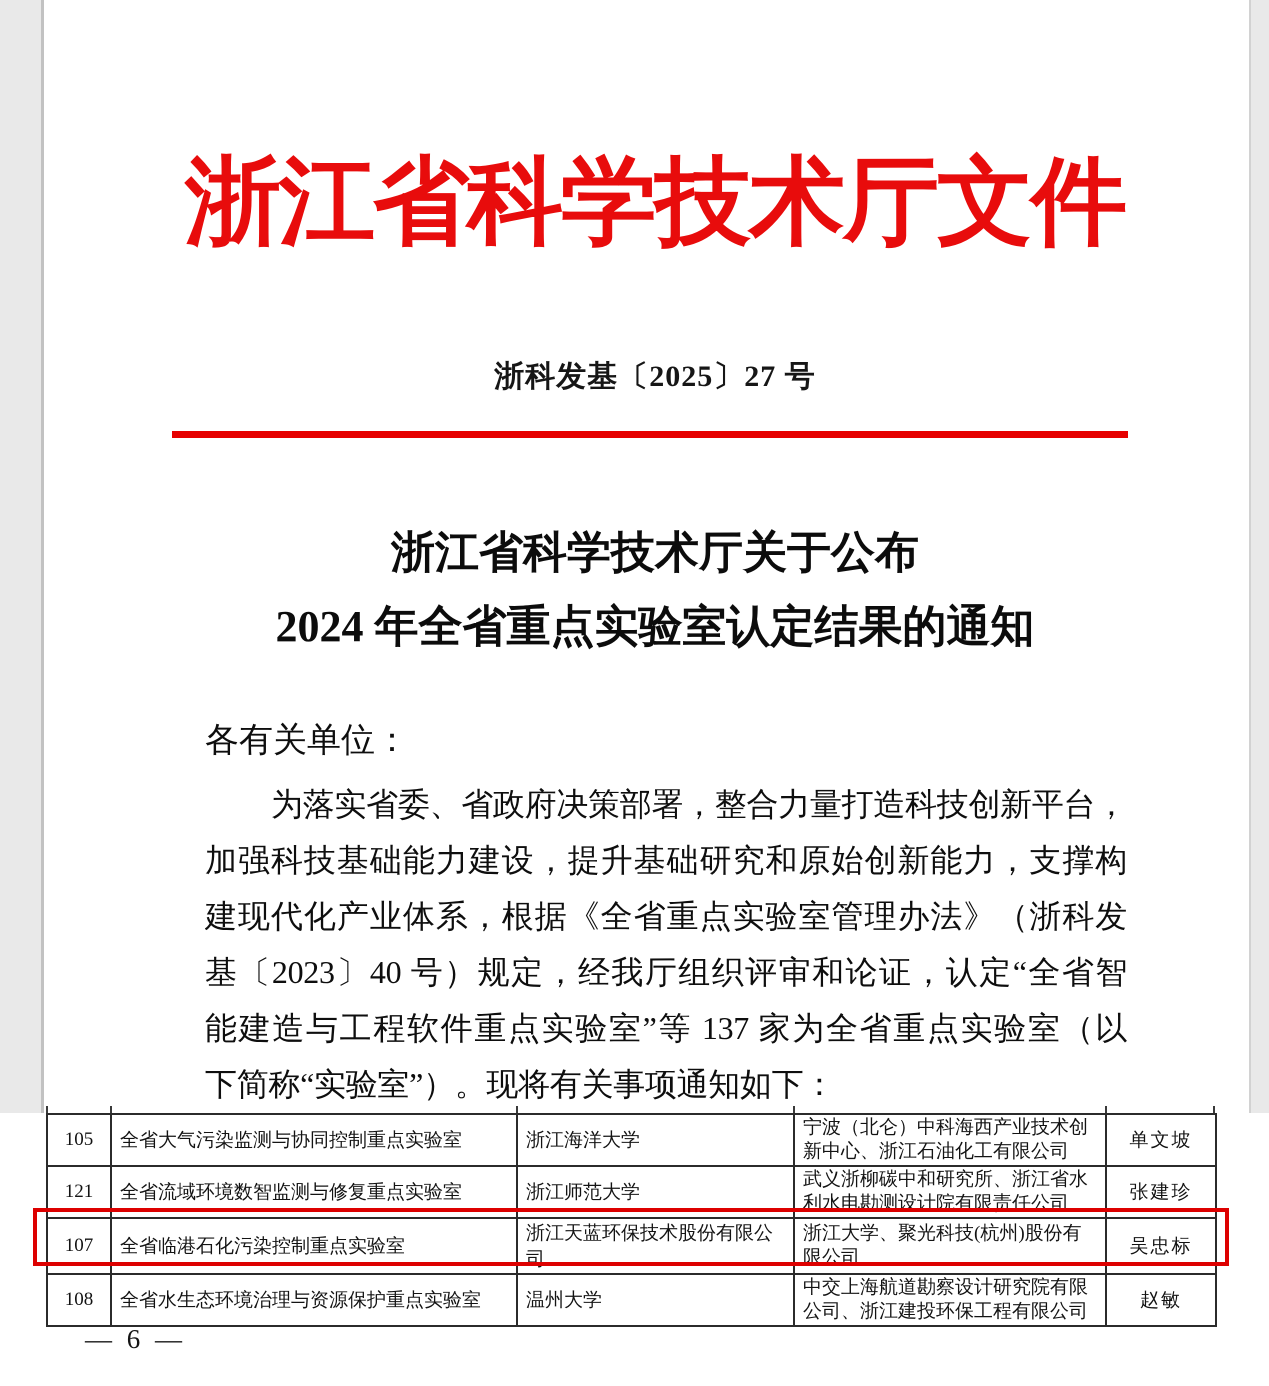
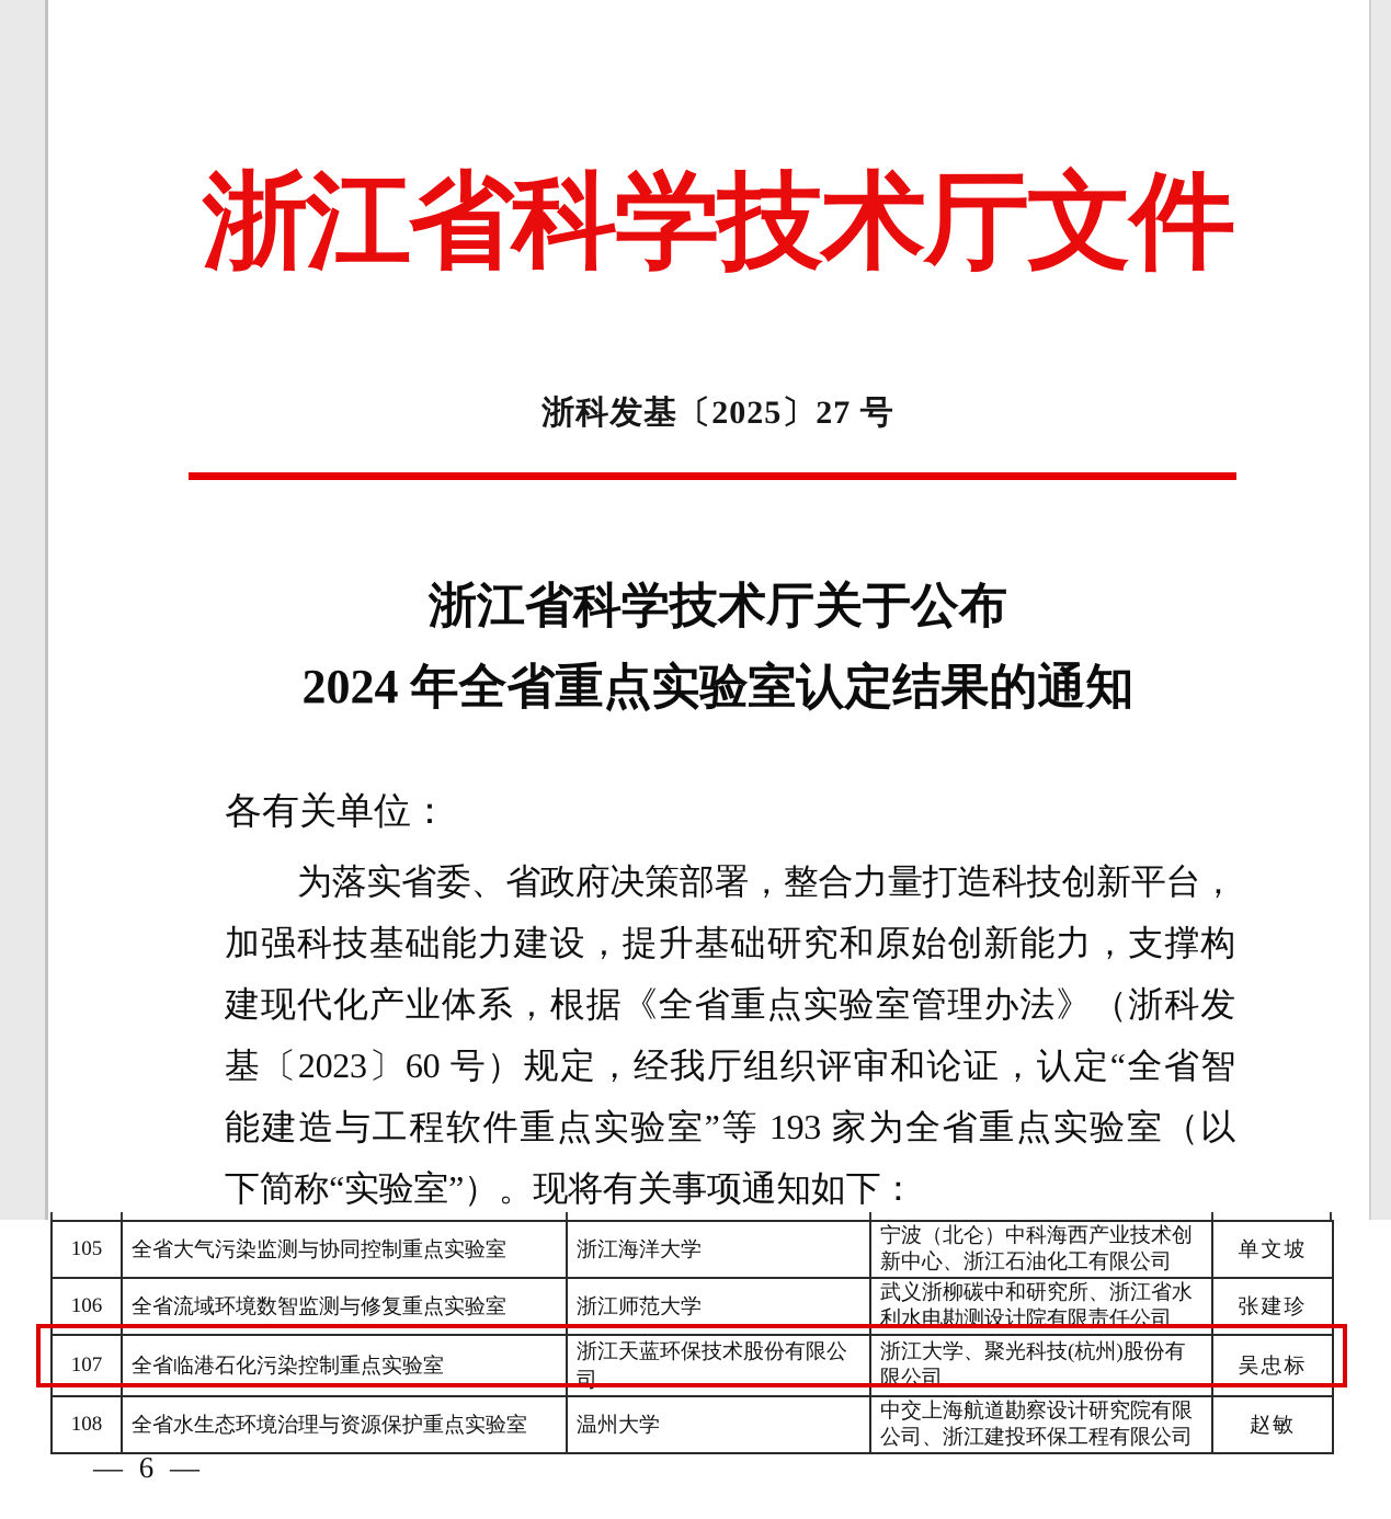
  浙江省科学技术厅文件
  浙科发基〔2025〕27 号
  浙江省科学技术厅关于公布
  2024 年全省重点实验室认定结果的通知
  各有关单位：
  为落实省委、省政府决策部署，整合力量打造科技创新平台，
  加强科技基础能力建设，提升基础研究和原始创新能力，支撑构
  建现代化产业体系，根据《全省重点实验室管理办法》（浙科发
- 基〔2023〕40 号）规定，经我厅组织评审和论证，认定“全省智
+ 基〔2023〕60 号）规定，经我厅组织评审和论证，认定“全省智
- 能建造与工程软件重点实验室”等 137 家为全省重点实验室（以
+ 能建造与工程软件重点实验室”等 193 家为全省重点实验室（以
  下简称“实验室”）。现将有关事项通知如下：
  105	全省大气污染监测与协同控制重点实验室	浙江海洋大学	宁波（北仑）中科海西产业技术创新中心、浙江石油化工有限公司	单文坡
- 121	全省流域环境数智监测与修复重点实验室	浙江师范大学	武义浙柳碳中和研究所、浙江省水利水电勘测设计院有限责任公司	张建珍
+ 106	全省流域环境数智监测与修复重点实验室	浙江师范大学	武义浙柳碳中和研究所、浙江省水利水电勘测设计院有限责任公司	张建珍
  107	全省临港石化污染控制重点实验室	浙江天蓝环保技术股份有限公司	浙江大学、聚光科技(杭州)股份有限公司	吴忠标
  108	全省水生态环境治理与资源保护重点实验室	温州大学	中交上海航道勘察设计研究院有限公司、浙江建投环保工程有限公司	赵敏
  — 6 —
